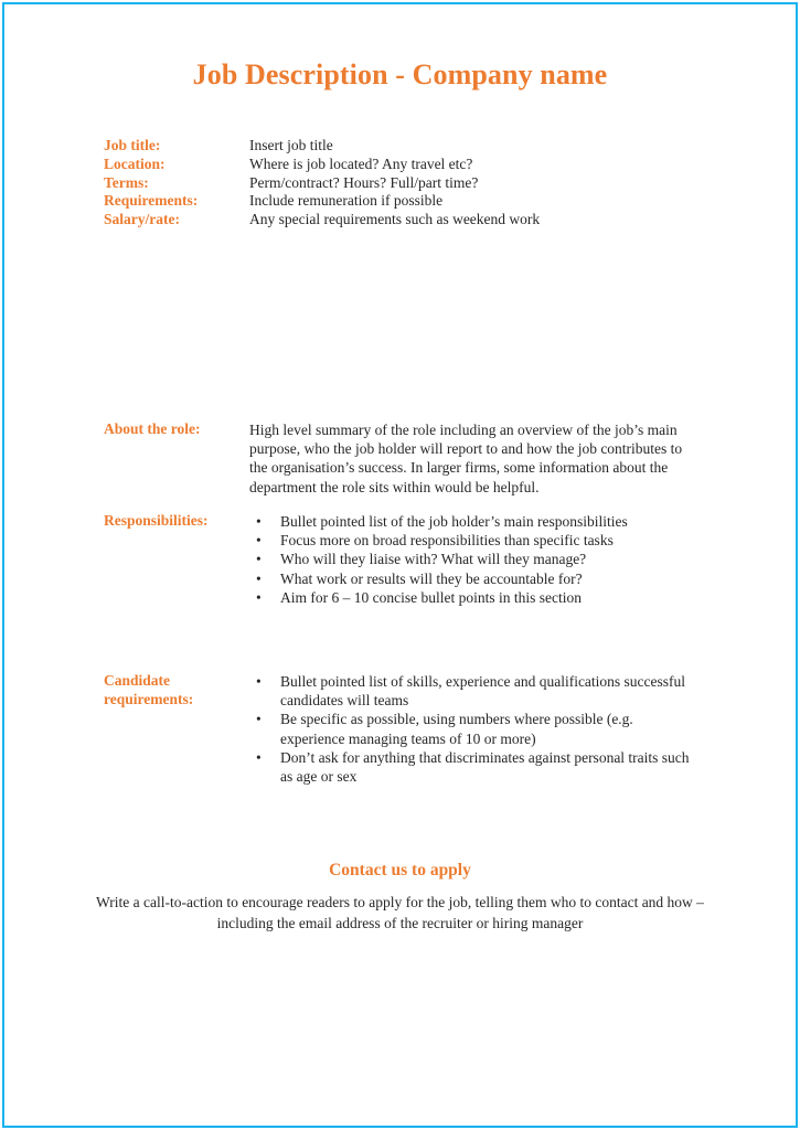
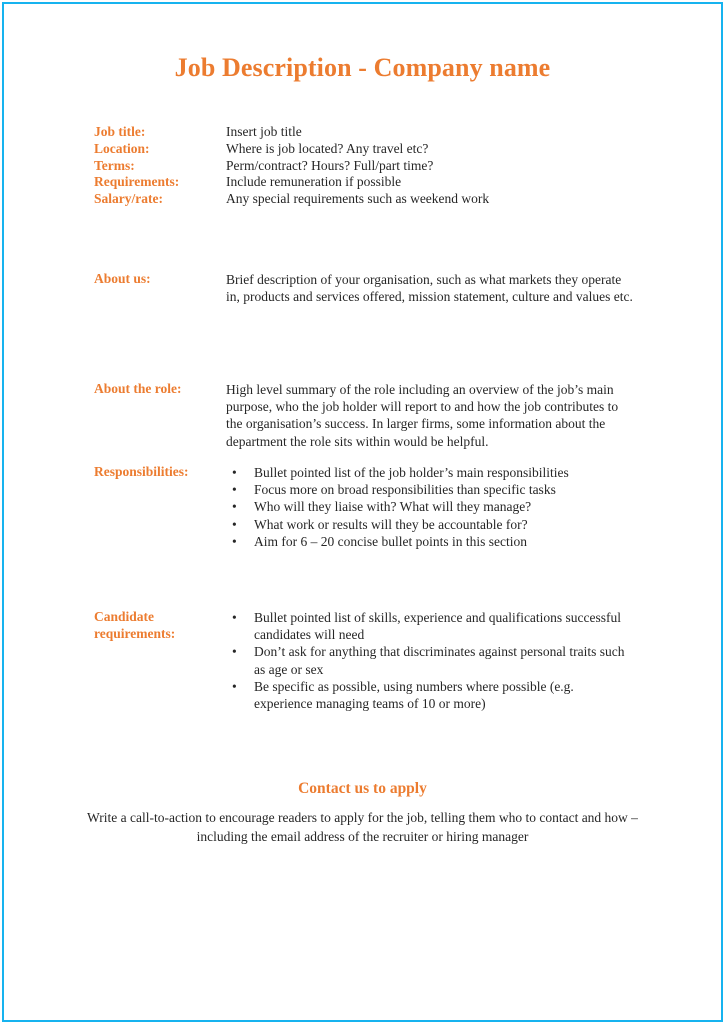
  Job Description - Company name
  Job title:
  Insert job title
  Location:
  Where is job located? Any travel etc?
  Terms:
  Perm/contract? Hours? Full/part time?
  Requirements:
  Include remuneration if possible
  Salary/rate:
  Any special requirements such as weekend work
+ About us:
+ Brief description of your organisation, such as what markets they operate in, products and services offered, mission statement, culture and values etc.
  About the role:
  High level summary of the role including an overview of the job’s main purpose, who the job holder will report to and how the job contributes to the organisation’s success. In larger firms, some information about the department the role sits within would be helpful.
  Responsibilities:
  •
  Bullet pointed list of the job holder’s main responsibilities
  •
  Focus more on broad responsibilities than specific tasks
  •
  Who will they liaise with? What will they manage?
  •
  What work or results will they be accountable for?
  •
- Aim for 6 – 10 concise bullet points in this section
+ Aim for 6 – 20 concise bullet points in this section
  Candidate
  requirements:
  •
- Bullet pointed list of skills, experience and qualifications successful candidates will teams
+ Bullet pointed list of skills, experience and qualifications successful candidates will need
  •
- Be specific as possible, using numbers where possible (e.g. experience managing teams of 10 or more)
+ Don’t ask for anything that discriminates against personal traits such as age or sex
  •
- Don’t ask for anything that discriminates against personal traits such as age or sex
+ Be specific as possible, using numbers where possible (e.g. experience managing teams of 10 or more)
  Contact us to apply
  Write a call-to-action to encourage readers to apply for the job, telling them who to contact and how – including the email address of the recruiter or hiring manager
